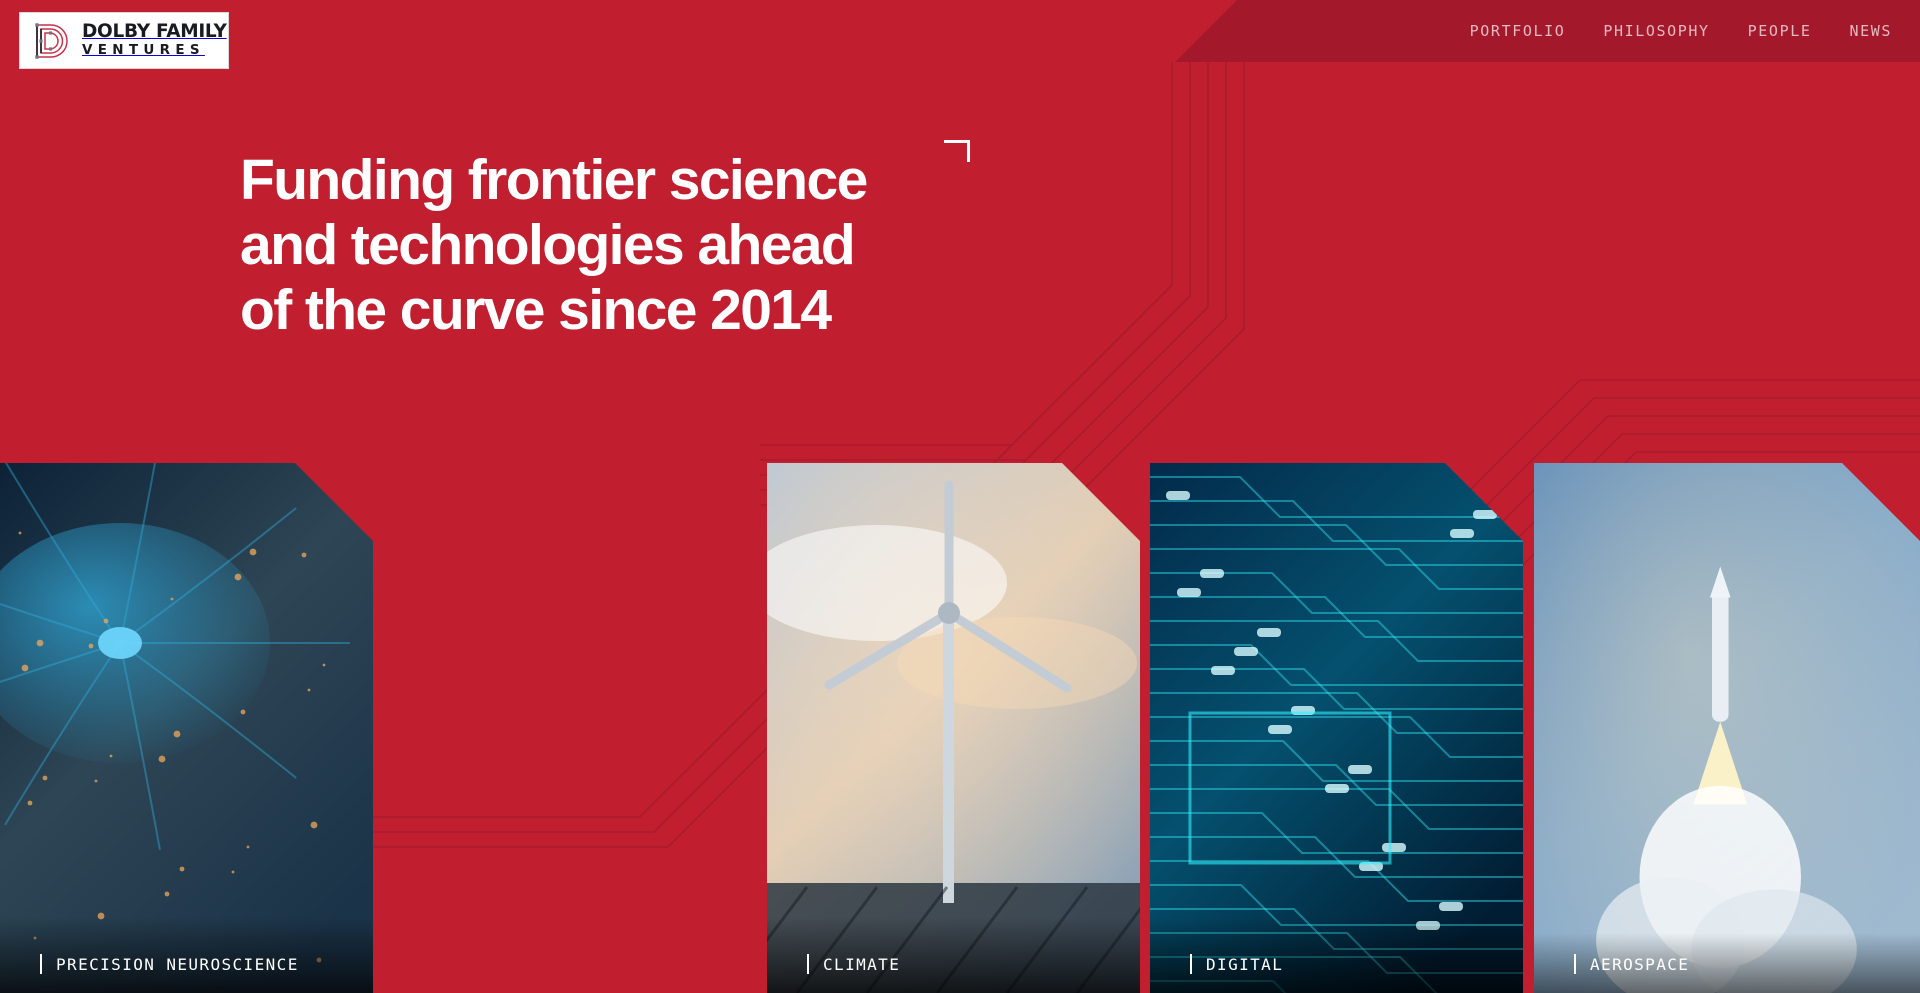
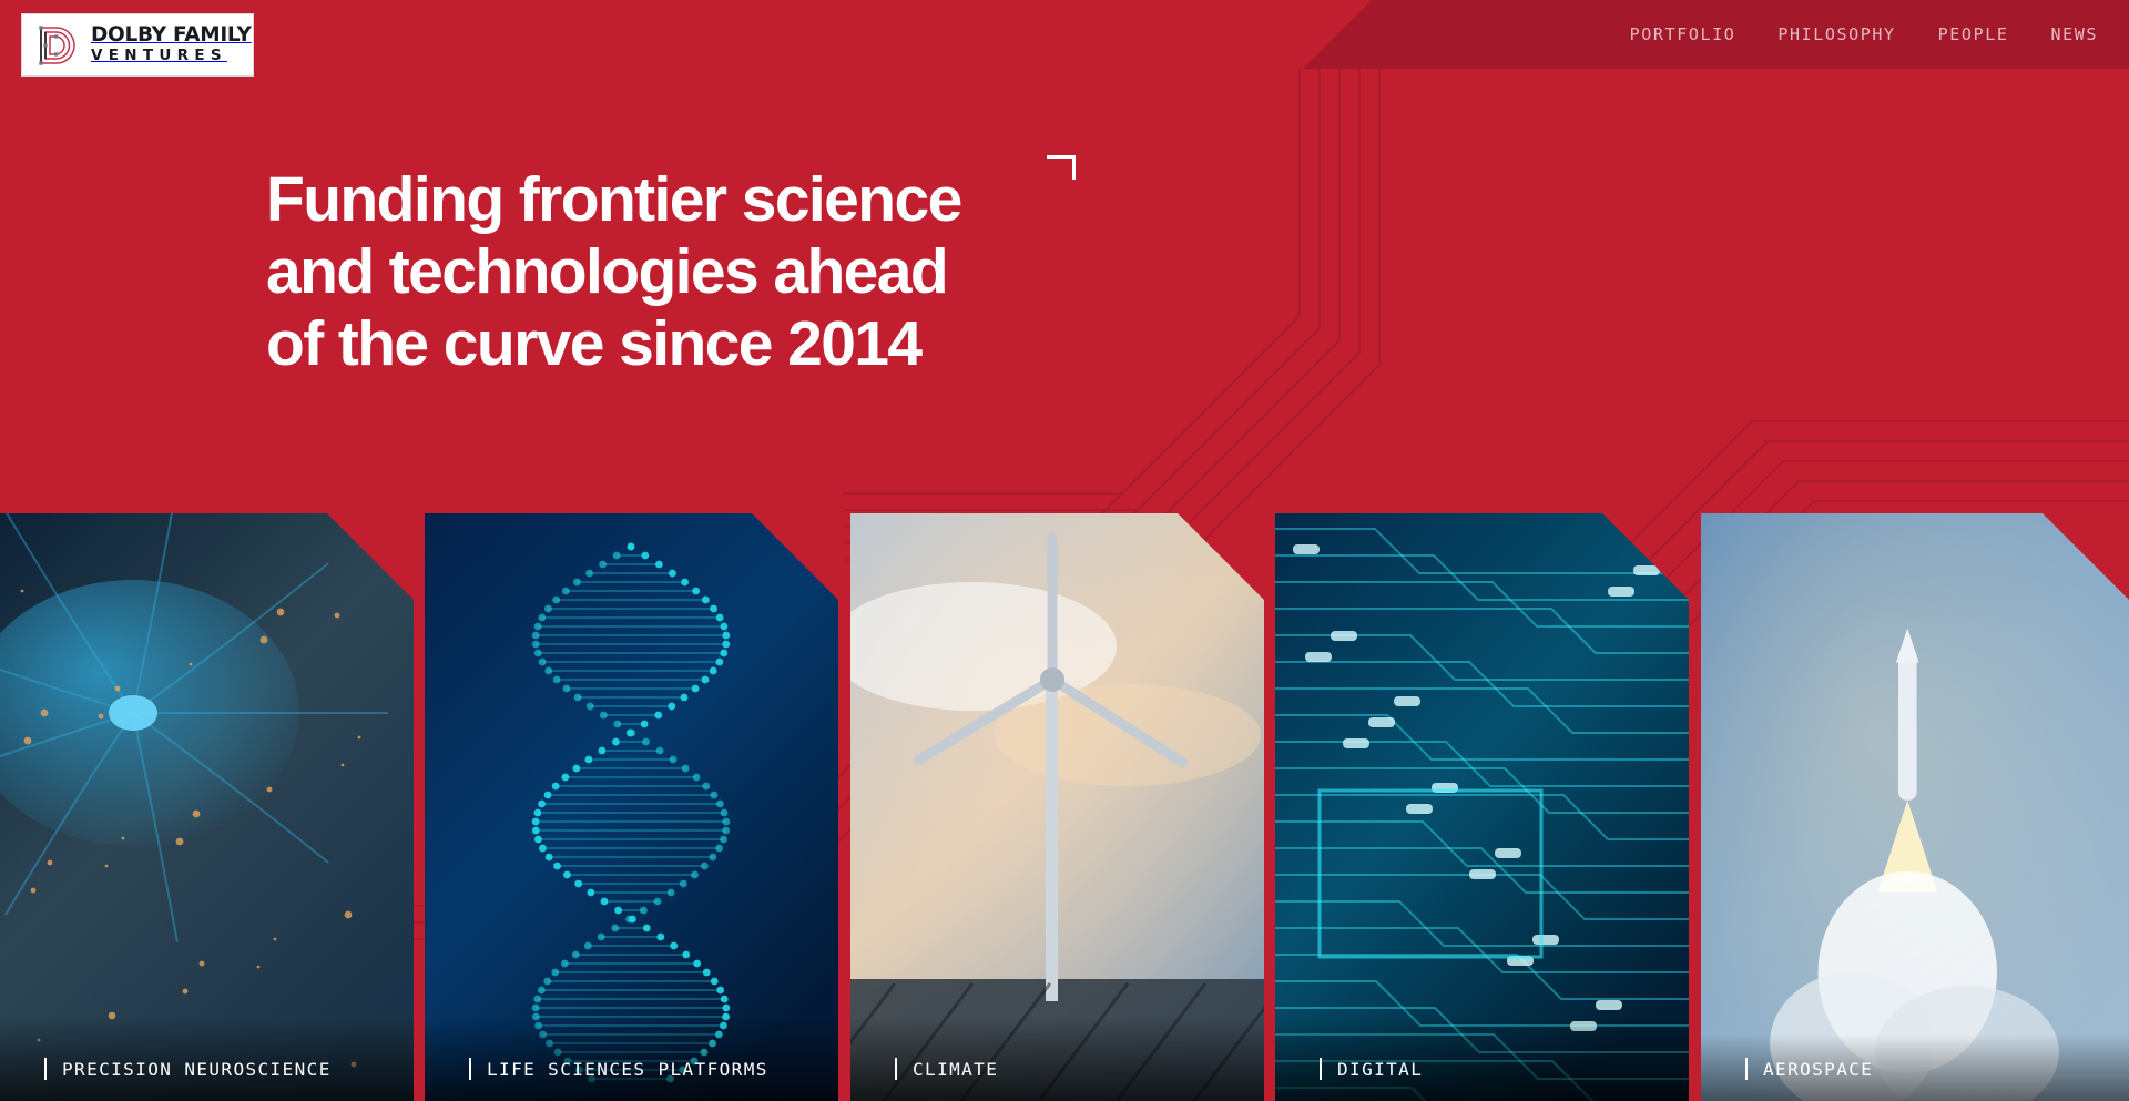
  PORTFOLIO
  PHILOSOPHY
  PEOPLE
  NEWS
  DOLBY FAMILY
  VENTURES
  Funding frontier science
  and technologies ahead
  of the curve since 2014
  PRECISION NEUROSCIENCE
+ LIFE SCIENCES PLATFORMS
  CLIMATE
  DIGITAL
  AEROSPACE
